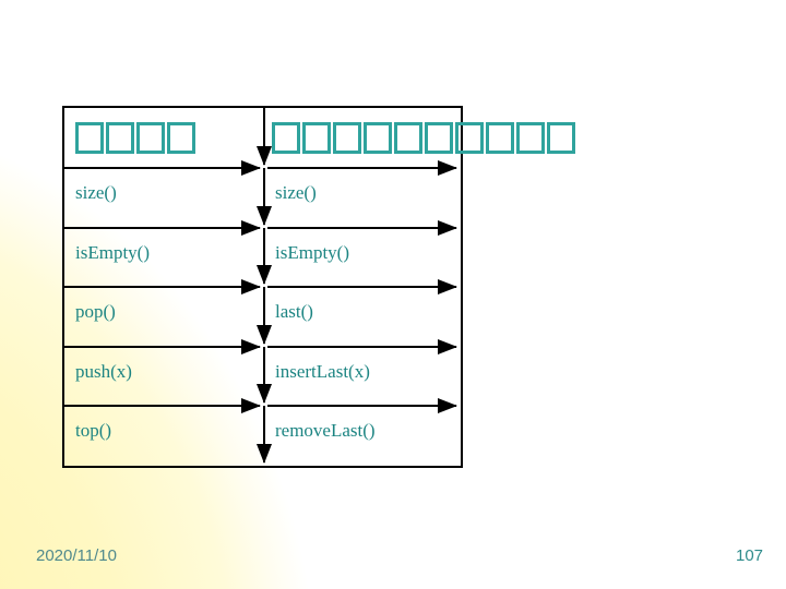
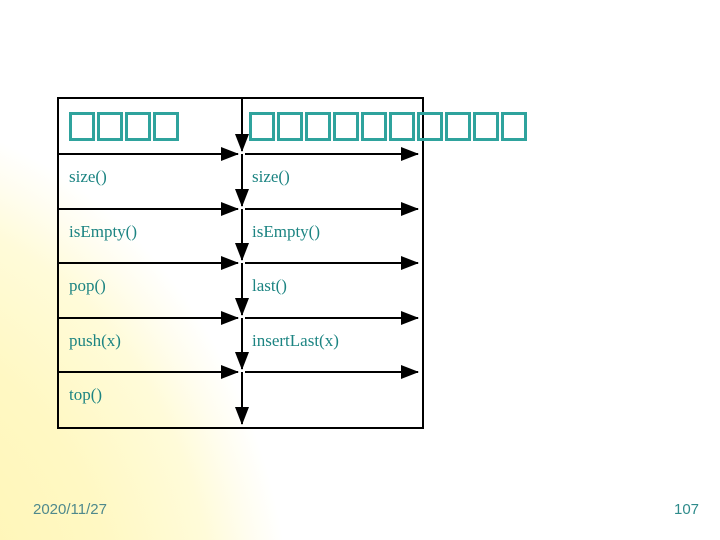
  size()
  size()
  isEmpty()
  isEmpty()
  pop()
  last()
  push(x)
  insertLast(x)
  top()
- removeLast()
- 2020/11/10
+ 2020/11/27
  107
